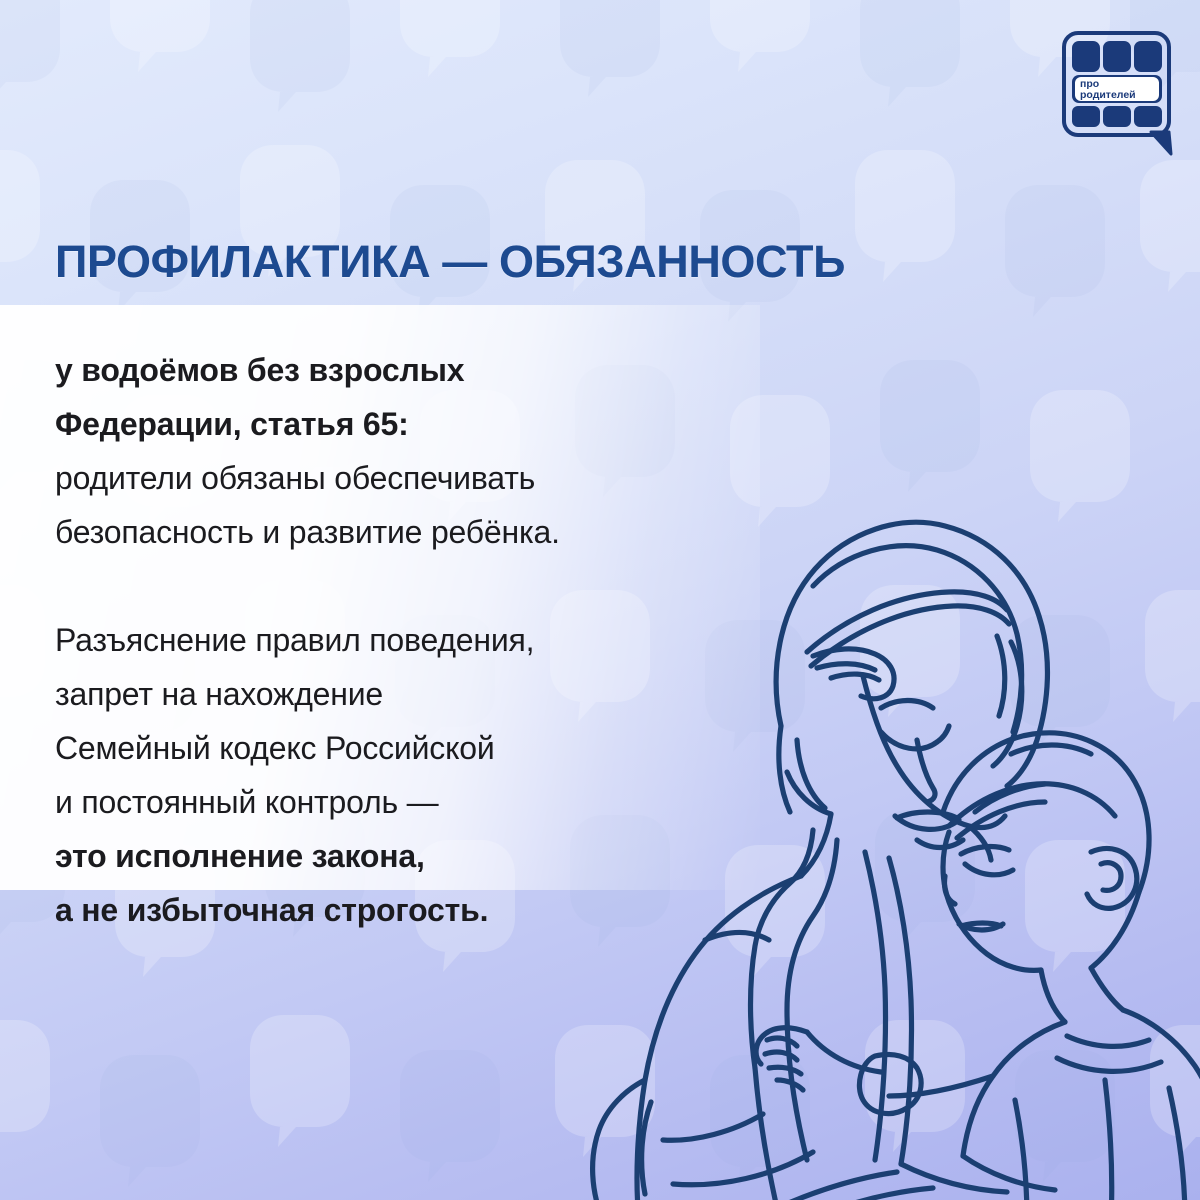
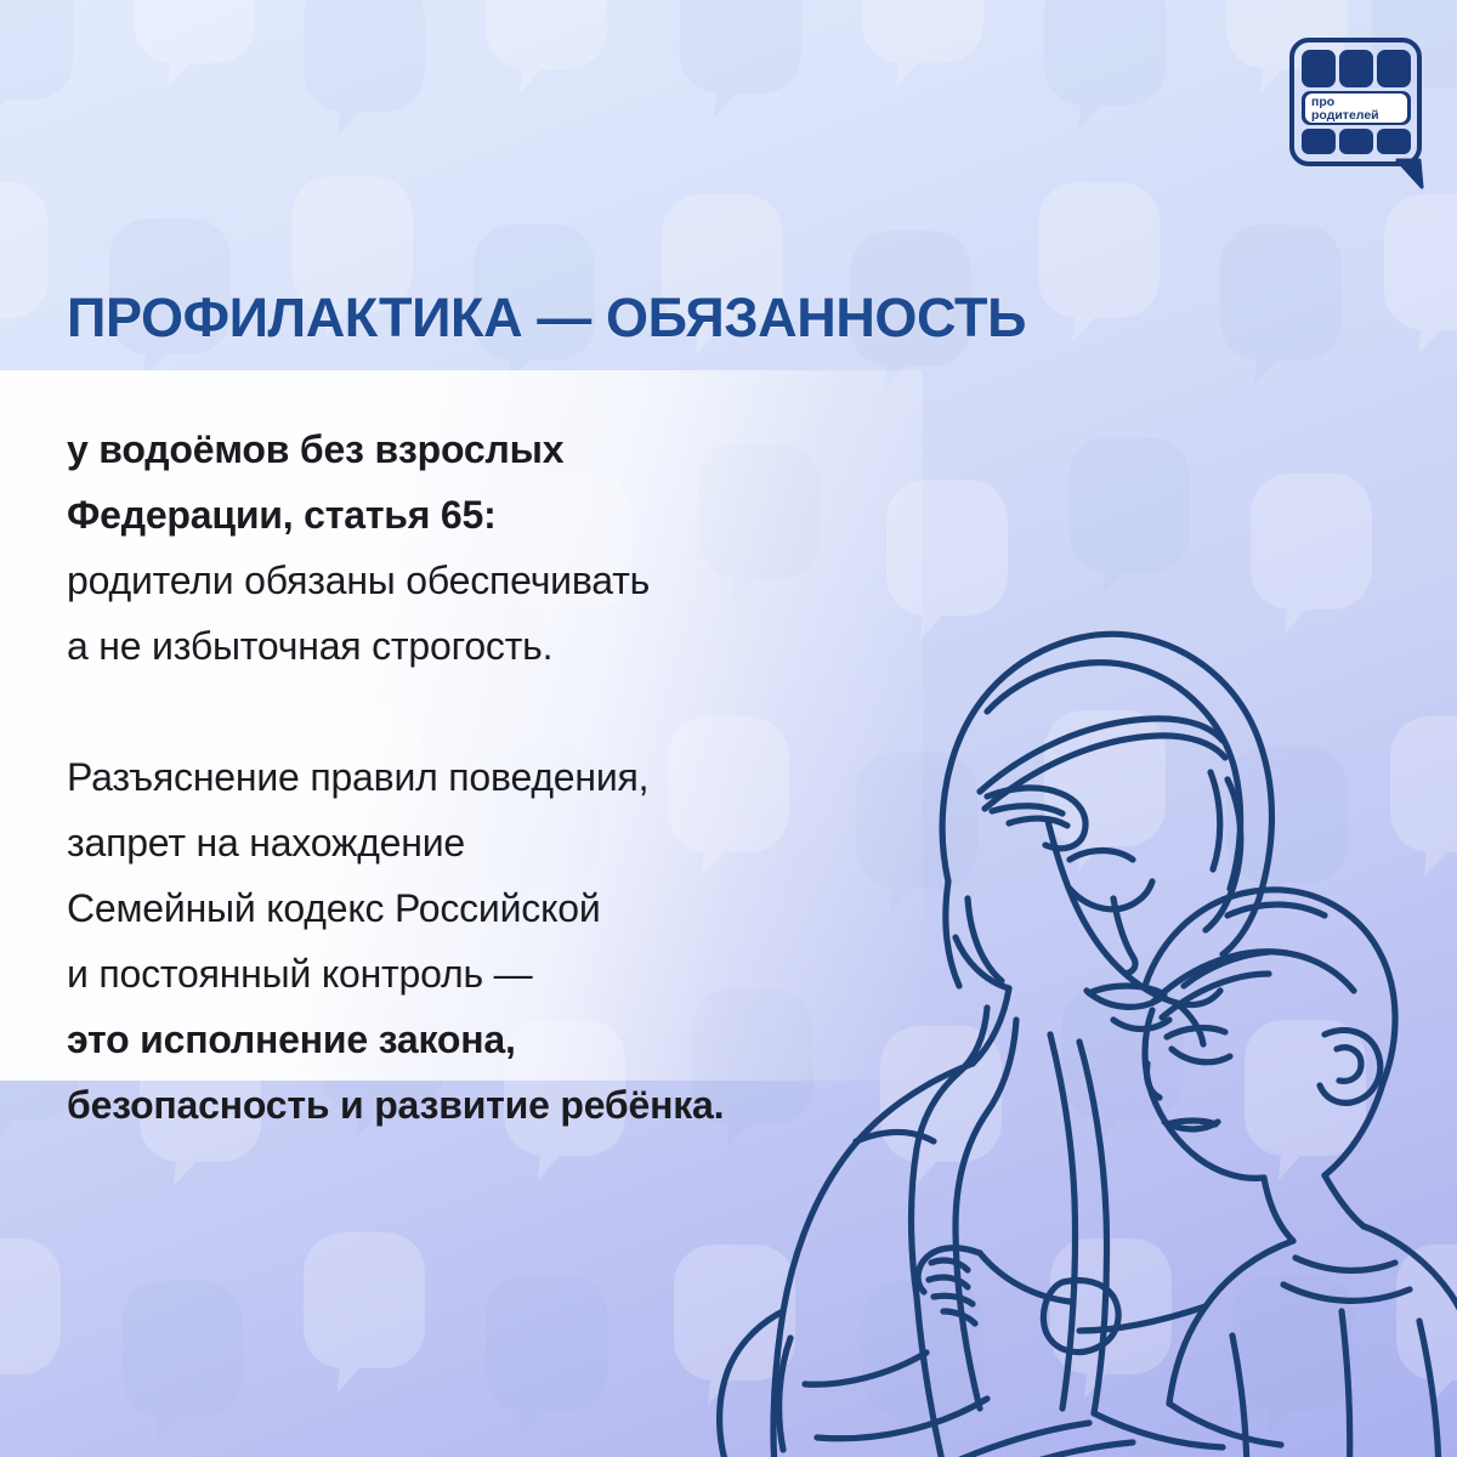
  ПРОФИЛАКТИКА — ОБЯЗАННОСТЬ
  у водоёмов без взрослых
  Федерации, статья 65:
  родители обязаны обеспечивать
- безопасность и развитие ребёнка.
+ а не избыточная строгость.
  Разъяснение правил поведения,
  запрет на нахождение
  Семейный кодекс Российской
  и постоянный контроль —
  это исполнение закона,
- а не избыточная строгость.
+ безопасность и развитие ребёнка.
  про
  родителей
